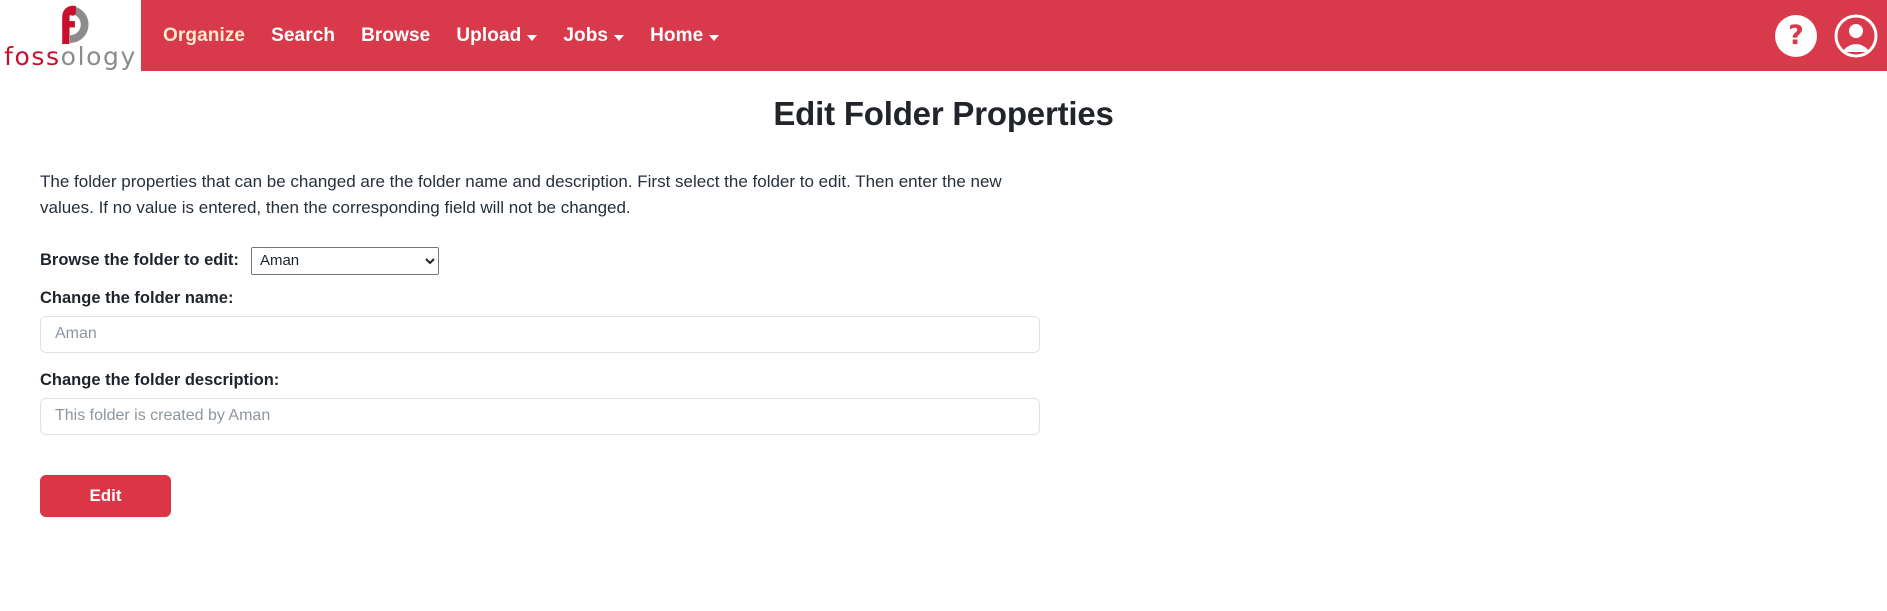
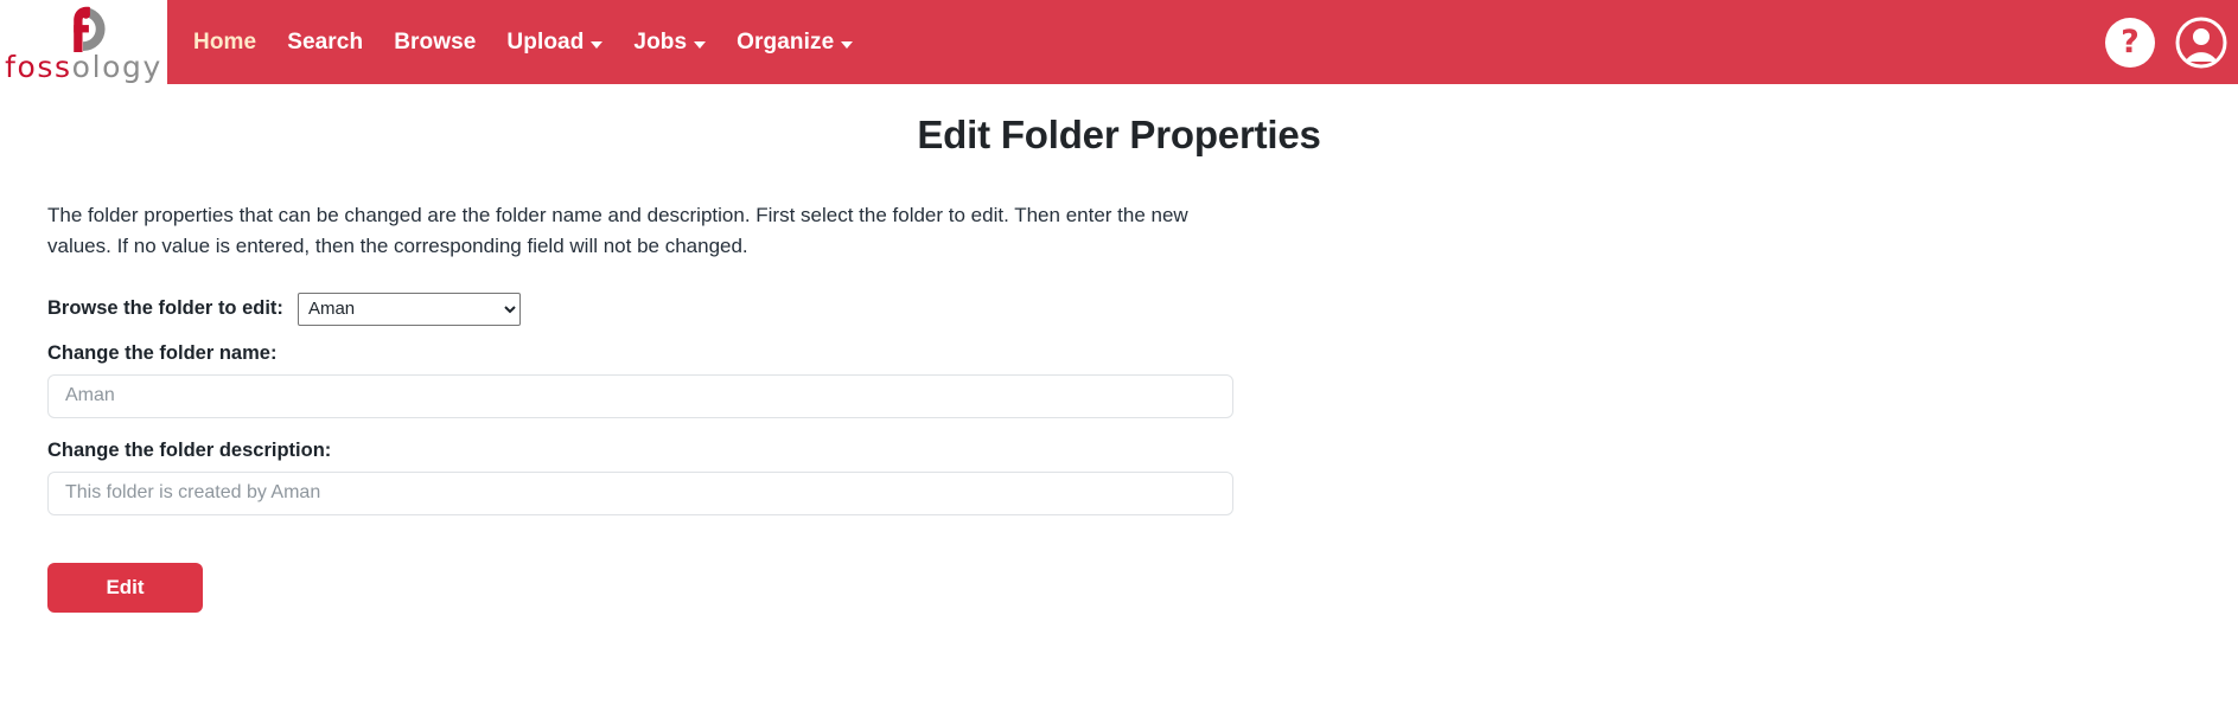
  fossology
- Organize
+ Home
  Search
  Browse
  Upload
  Jobs
- Home
+ Organize
  ?
  Edit Folder Properties
  The folder properties that can be changed are the folder name and description. First select the folder to edit. Then enter the new values. If no value is entered, then the corresponding field will not be changed.
  Browse the folder to edit:
  Aman
  Change the folder name:
  Aman
  Change the folder description:
  This folder is created by Aman
  Edit
